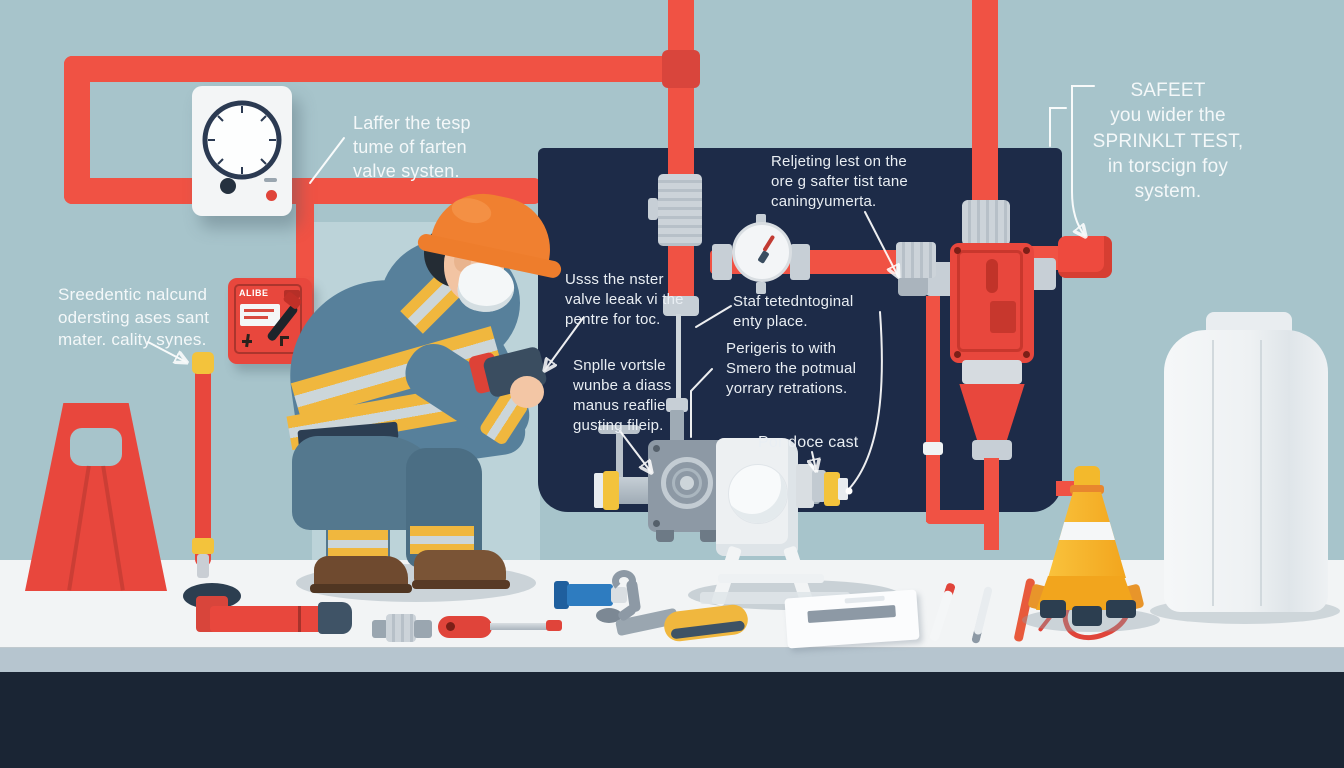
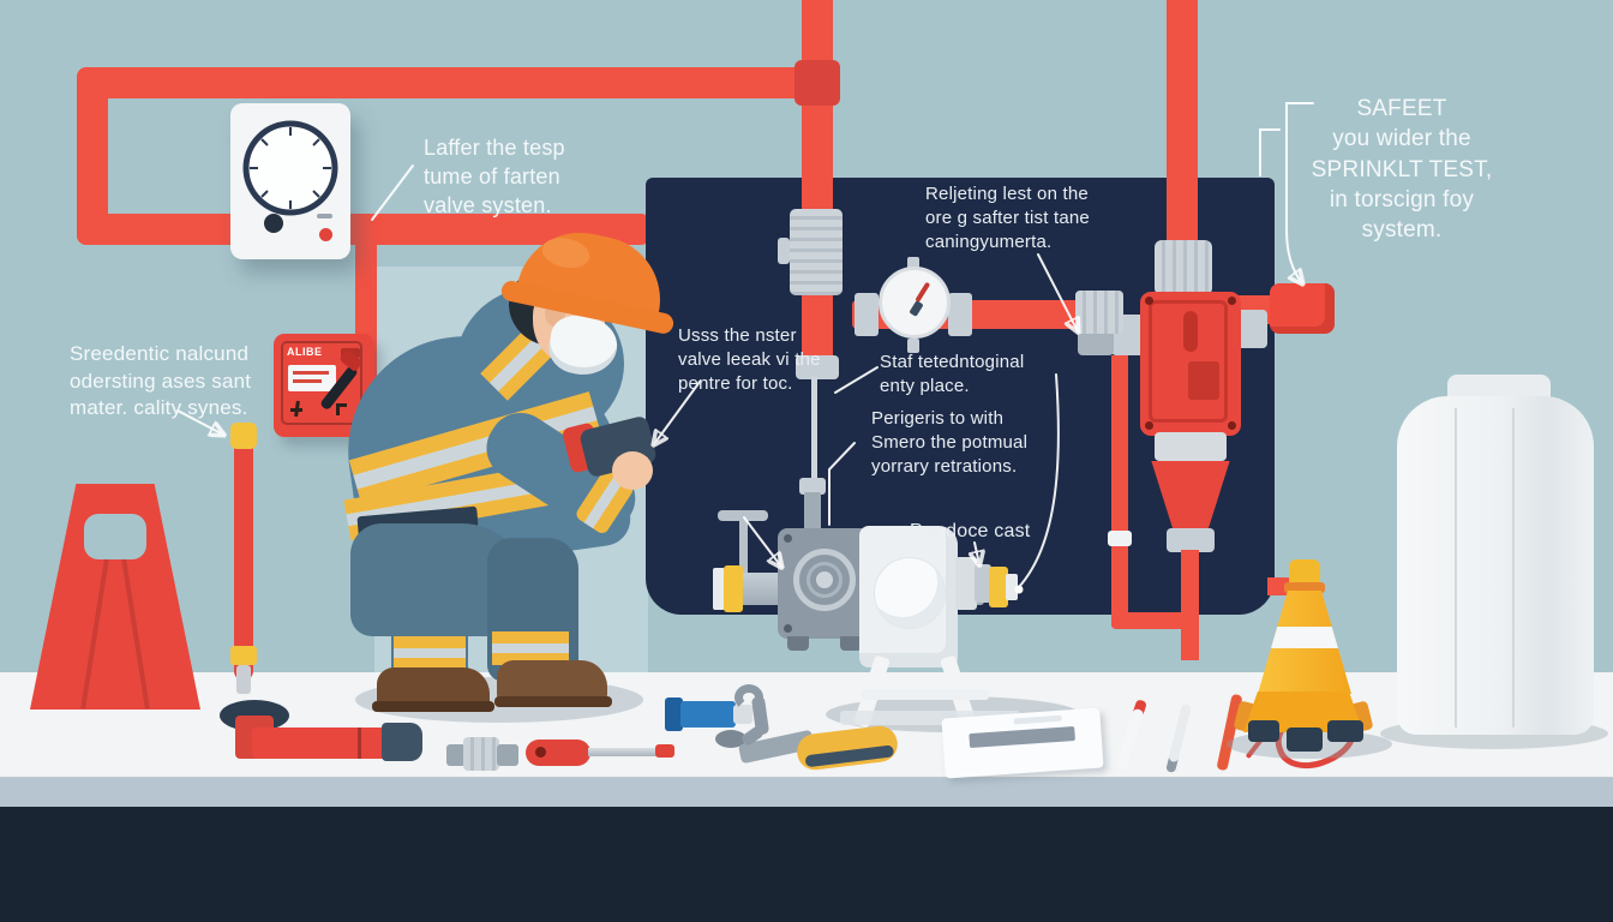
  ALIBE
  Laffer the tesp
  tume of farten
  valve systen.
  Sreedentic nalcund
  odersting ases sant
  mater. cality synes.
  SAFEET
  you wider the
  SPRINKLT TEST,
  in torscign foy
  system.
  Reljeting lest on the
  ore g safter tist tane
  caningyumerta.
  Usss the nster
  valve leeak vi the
  pentre for toc.
  Staf tetedntoginal
  enty place.
  Perigeris to with
  Smero the potmual
  yorrary retrations.
- Snplle vortsle
- wunbe a diass
- manus reaflie
- gusting fileip.
  Por doce cast
